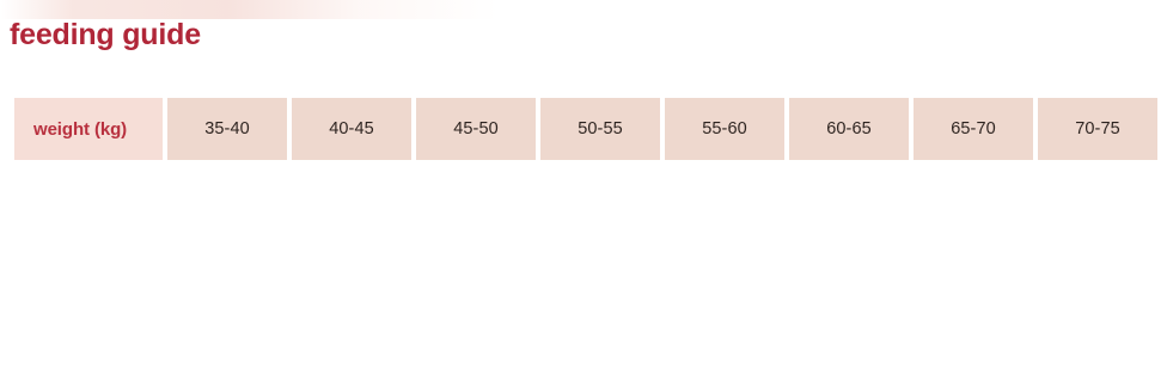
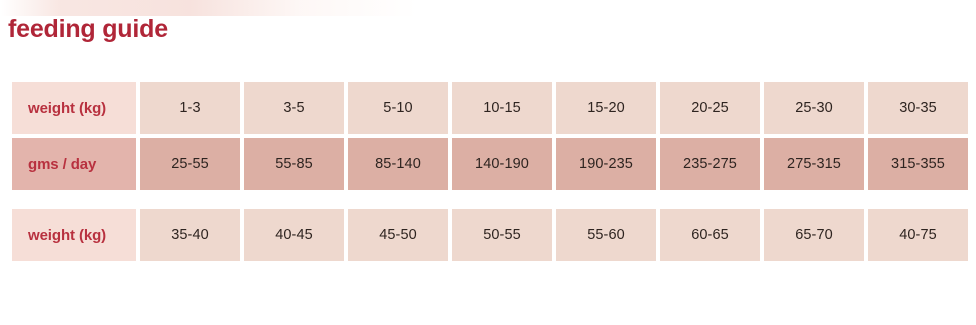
  feeding guide
+ weight (kg)	1-3	3-5	5-10	10-15	15-20	20-25	25-30	30-35
+ gms / day	25-55	55-85	85-140	140-190	190-235	235-275	275-315	315-355
- weight (kg)	35-40	40-45	45-50	50-55	55-60	60-65	65-70	70-75
+ weight (kg)	35-40	40-45	45-50	50-55	55-60	60-65	65-70	40-75
